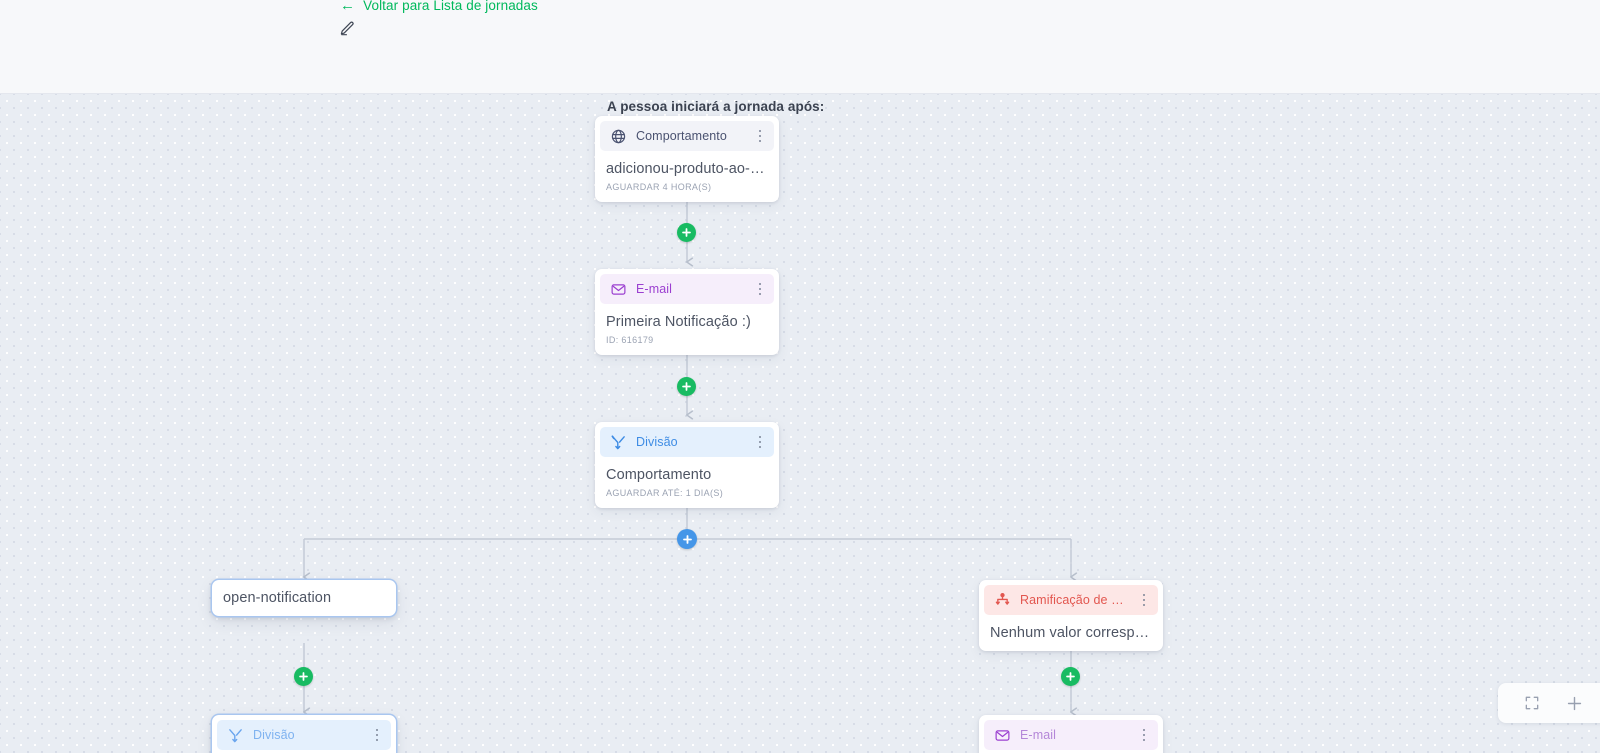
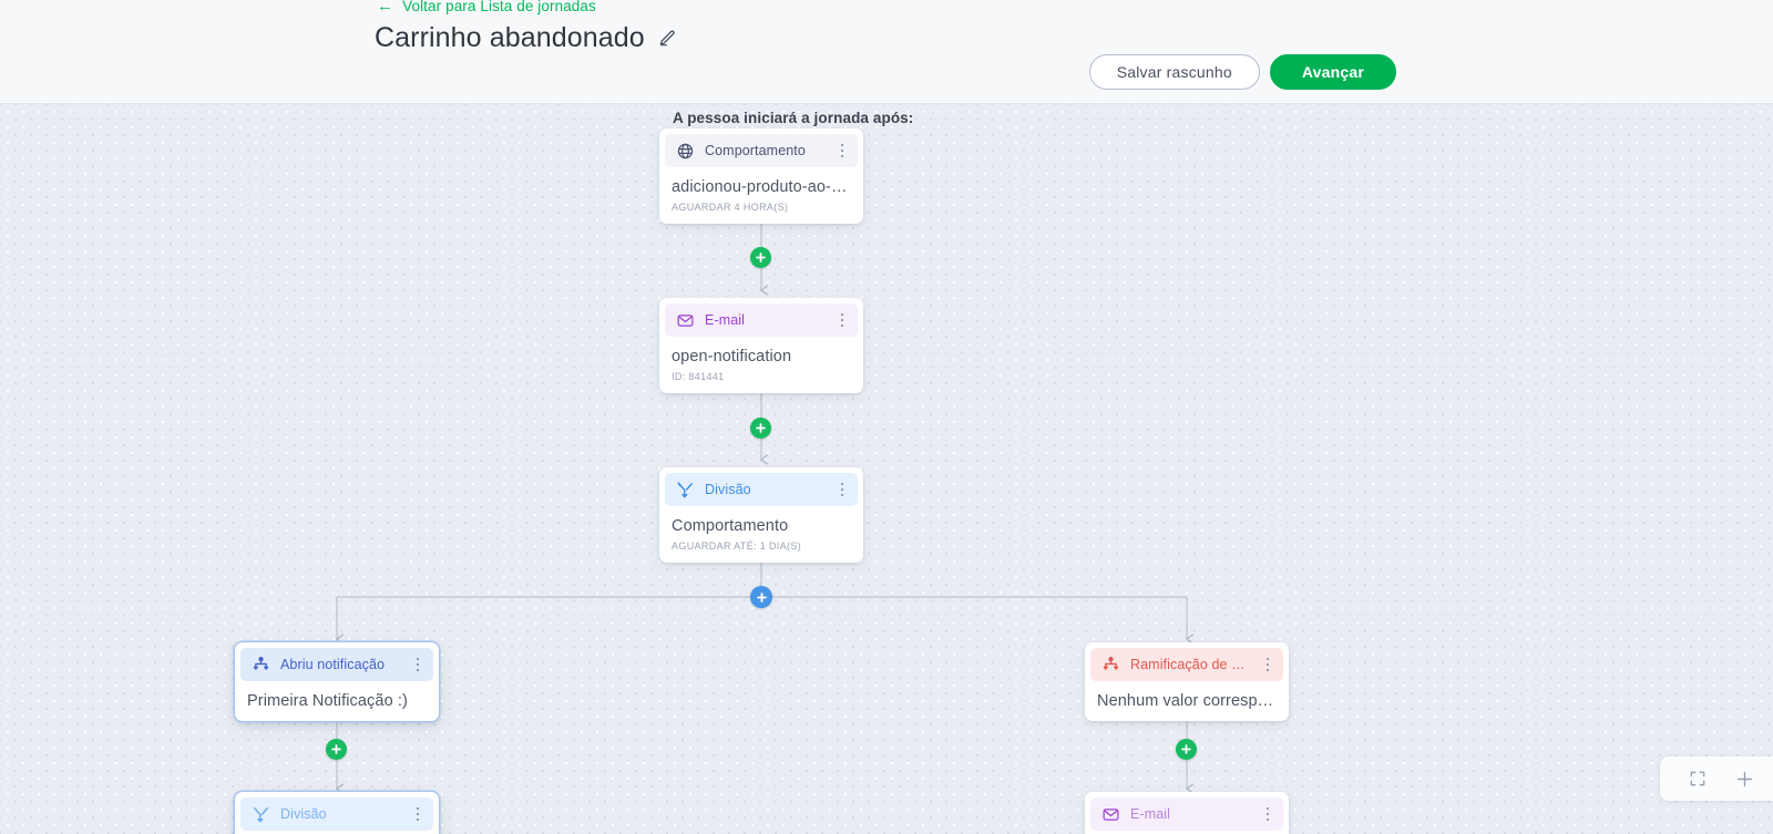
  ←
  Voltar para Lista de jornadas
+ Carrinho abandonado
+ Salvar rascunho
+ Avançar
  A pessoa iniciará a jornada após:
  Comportamento
  adicionou-produto-ao-ca
  AGUARDAR 4 HORA(S)
  E-mail
- Primeira Notificação :)
+ open-notification
- ID: 616179
+ ID: 841441
  Divisão
  Comportamento
  AGUARDAR ATÉ: 1 DIA(S)
+ Abriu notificação
- open-notification
+ Primeira Notificação :)
  Ramificação de saí
  Nenhum valor correspon
  Divisão
  E-mail
